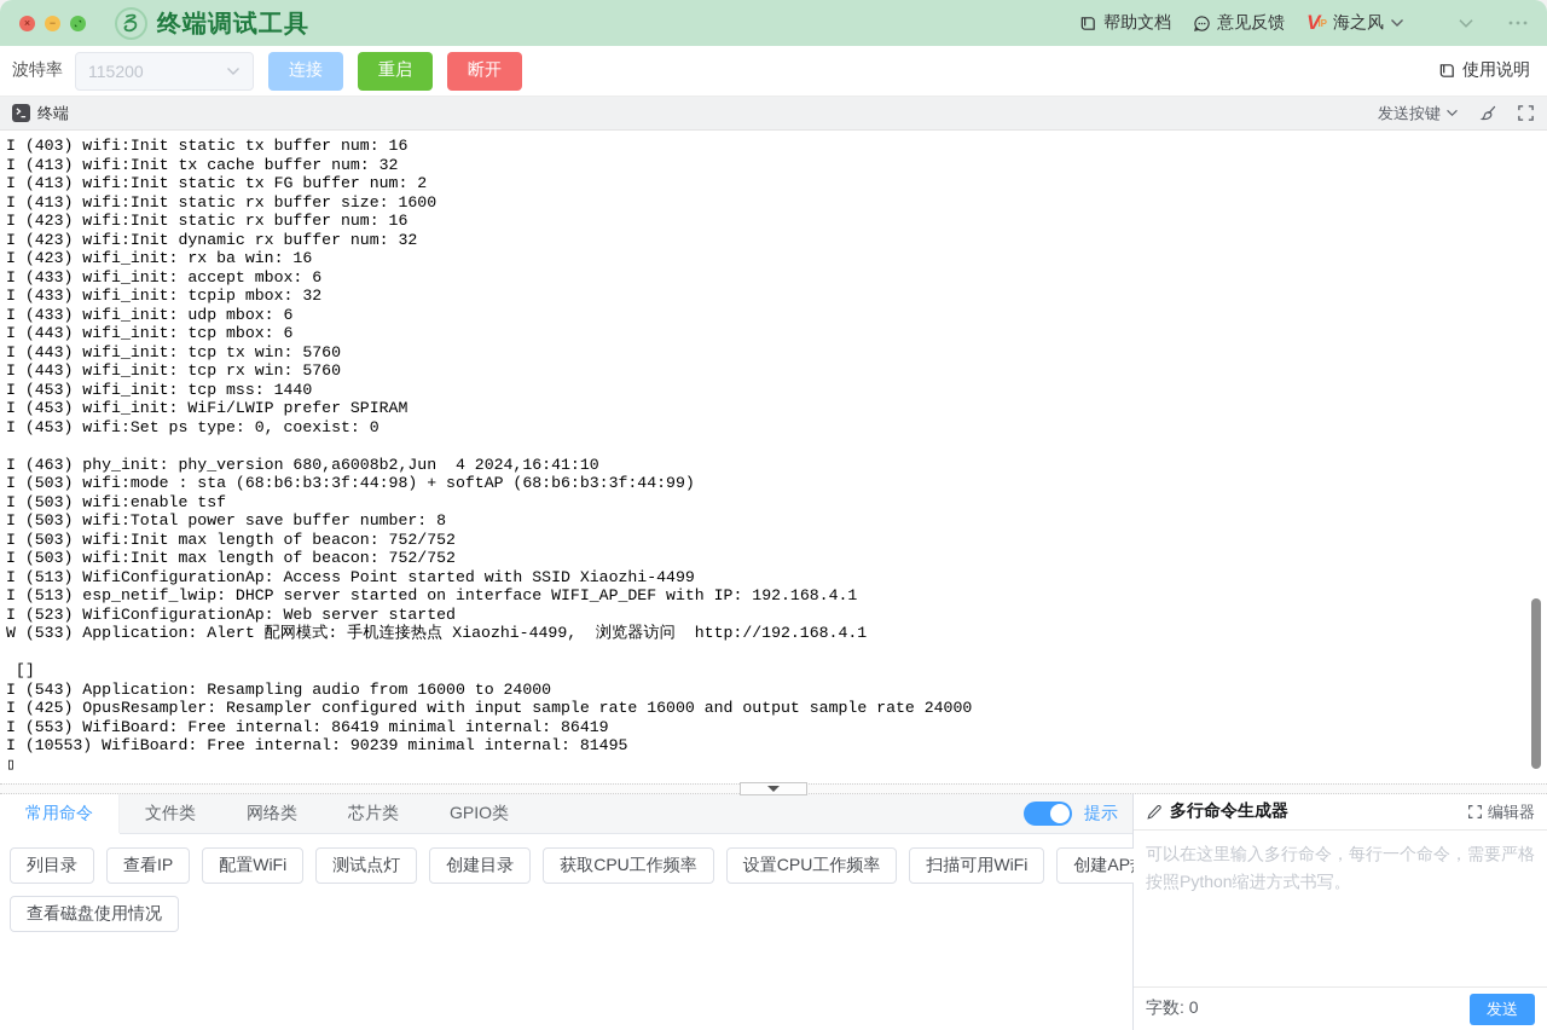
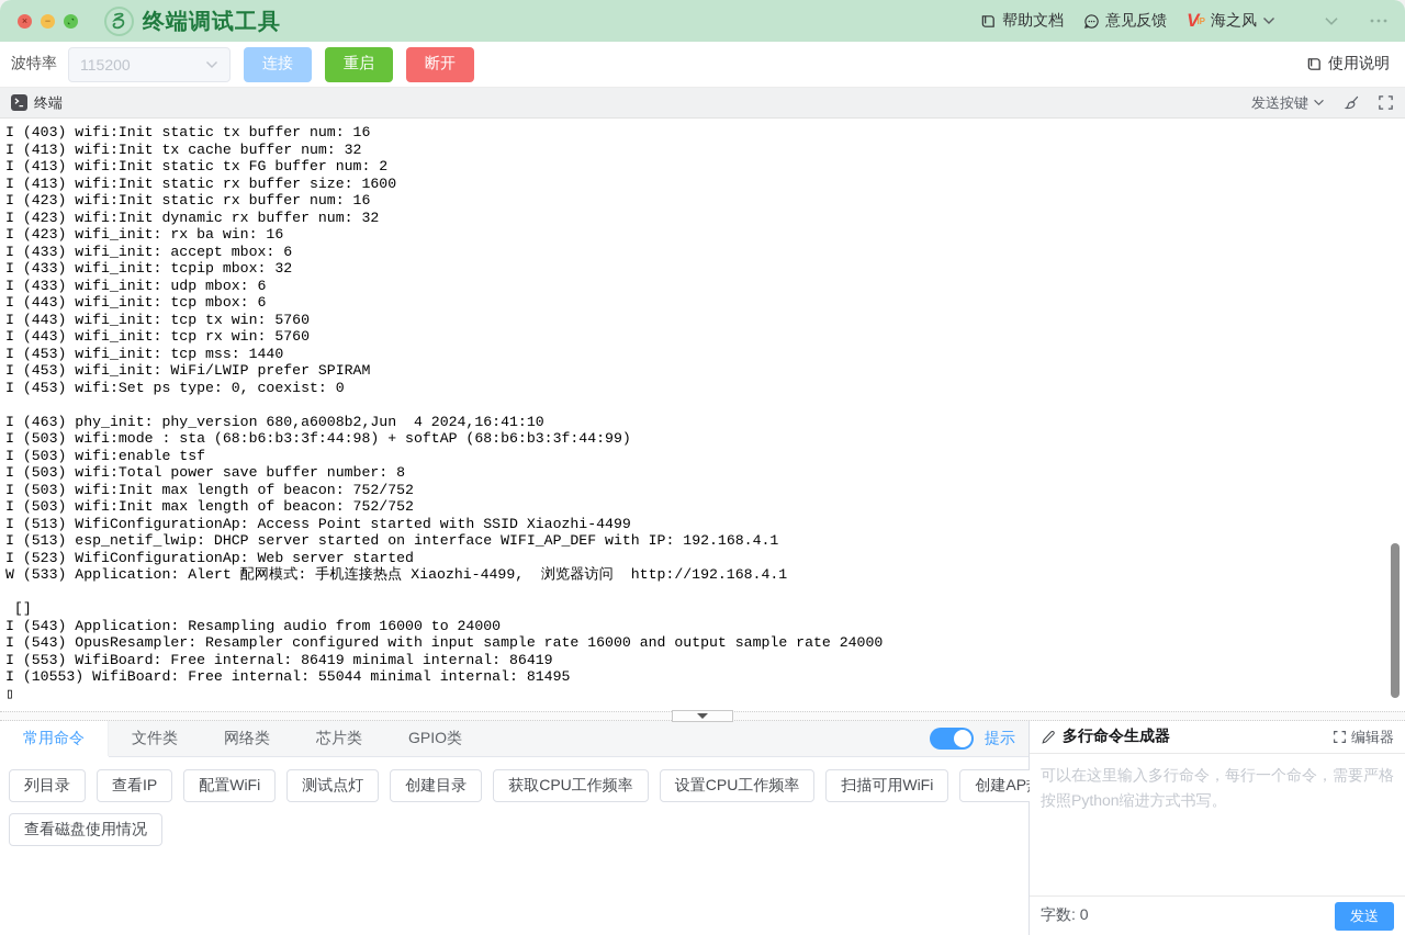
  ×
  −
  终端调试工具
  帮助文档
  意见反馈
  V
  IP
  海之风
  波特率
  115200
  连接
  重启
  断开
  使用说明
  终端
  发送按键
  I (403) wifi:Init static tx buffer num: 16
  I (413) wifi:Init tx cache buffer num: 32
  I (413) wifi:Init static tx FG buffer num: 2
  I (413) wifi:Init static rx buffer size: 1600
  I (423) wifi:Init static rx buffer num: 16
  I (423) wifi:Init dynamic rx buffer num: 32
  I (423) wifi_init: rx ba win: 16
  I (433) wifi_init: accept mbox: 6
  I (433) wifi_init: tcpip mbox: 32
  I (433) wifi_init: udp mbox: 6
  I (443) wifi_init: tcp mbox: 6
  I (443) wifi_init: tcp tx win: 5760
  I (443) wifi_init: tcp rx win: 5760
  I (453) wifi_init: tcp mss: 1440
  I (453) wifi_init: WiFi/LWIP prefer SPIRAM
  I (453) wifi:Set ps type: 0, coexist: 0
  I (463) phy_init: phy_version 680,a6008b2,Jun 4 2024,16:41:10
  I (503) wifi:mode : sta (68:b6:b3:3f:44:98) + softAP (68:b6:b3:3f:44:99)
  I (503) wifi:enable tsf
  I (503) wifi:Total power save buffer number: 8
  I (503) wifi:Init max length of beacon: 752/752
  I (503) wifi:Init max length of beacon: 752/752
  I (513) WifiConfigurationAp: Access Point started with SSID Xiaozhi-4499
  I (513) esp_netif_lwip: DHCP server started on interface WIFI_AP_DEF with IP: 192.168.4.1
  I (523) WifiConfigurationAp: Web server started
  W (533) Application: Alert 配网模式: 手机连接热点 Xiaozhi-4499, 浏览器访问 http://192.168.4.1
  []
  I (543) Application: Resampling audio from 16000 to 24000
- I (425) OpusResampler: Resampler configured with input sample rate 16000 and output sample rate 24000
+ I (543) OpusResampler: Resampler configured with input sample rate 16000 and output sample rate 24000
  I (553) WifiBoard: Free internal: 86419 minimal internal: 86419
- I (10553) WifiBoard: Free internal: 90239 minimal internal: 81495
+ I (10553) WifiBoard: Free internal: 55044 minimal internal: 81495
  ▯
  常用命令
  文件类
  网络类
  芯片类
  GPIO类
  提示
  列目录
  查看IP
  配置WiFi
  测试点灯
  创建目录
  获取CPU工作频率
  设置CPU工作频率
  扫描可用WiFi
  查看磁盘使用情况
  多行命令生成器
  编辑器
  字数: 0
  发送
